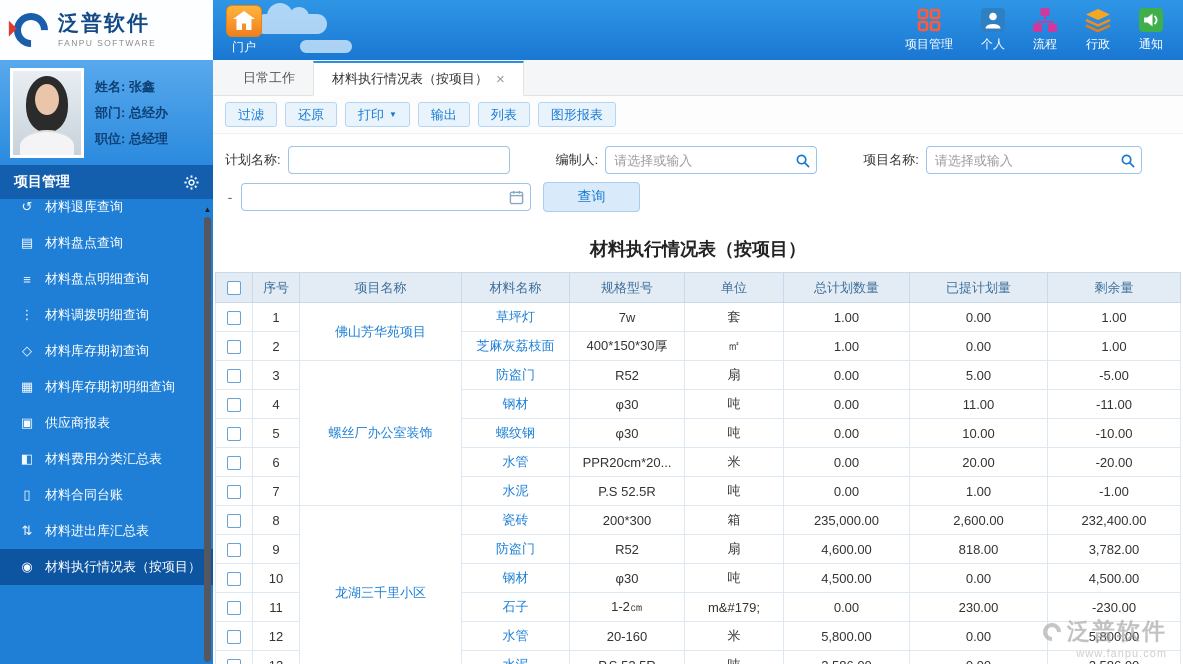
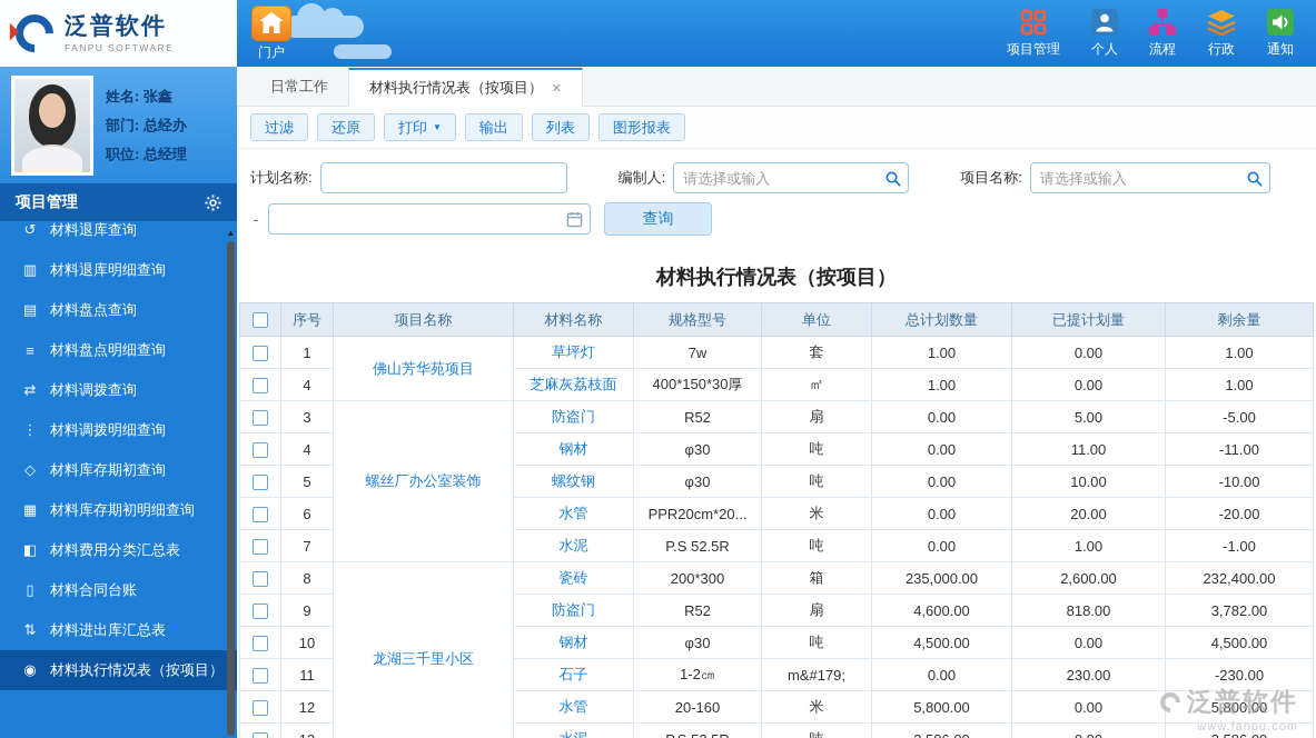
  泛普软件
  FANPU SOFTWARE
  门户
  项目管理
  个人
  流程
  行政
  通知
  姓名: 张鑫
  部门: 总经办
  职位: 总经理
  项目管理
  ↺
  材料退库查询
+ ▥
+ 材料退库明细查询
  ▤
  材料盘点查询
  ≡
  材料盘点明细查询
+ ⇄
+ 材料调拨查询
  ⋮
  材料调拨明细查询
  ◇
  材料库存期初查询
  ▦
  材料库存期初明细查询
- ▣
- 供应商报表
  ◧
  材料费用分类汇总表
  ▯
  材料合同台账
  ⇅
  材料进出库汇总表
  ◉
  材料执行情况表（按项目）
  ▲
  日常工作
  材料执行情况表（按项目）
  ×
  过滤
  还原
  打印
  ▼
  输出
  列表
  图形报表
  计划名称:
  编制人:
  请选择或输入
  项目名称:
  请选择或输入
  -
  查询
  材料执行情况表（按项目）
  	序号	项目名称	材料名称	规格型号	单位	总计划数量	已提计划量	剩余量
  	1	佛山芳华苑项目	草坪灯	7w	套	1.00	0.00	1.00
- 	2	芝麻灰荔枝面	400*150*30厚	㎡	1.00	0.00	1.00
+ 	4	芝麻灰荔枝面	400*150*30厚	㎡	1.00	0.00	1.00
  	3	螺丝厂办公室装饰	防盗门	R52	扇	0.00	5.00	-5.00
  	4	钢材	φ30	吨	0.00	11.00	-11.00
  	5	螺纹钢	φ30	吨	0.00	10.00	-10.00
  	6	水管	PPR20cm*20...	米	0.00	20.00	-20.00
  	7	水泥	P.S 52.5R	吨	0.00	1.00	-1.00
  	8	龙湖三千里小区	瓷砖	200*300	箱	235,000.00	2,600.00	232,400.00
  	9	防盗门	R52	扇	4,600.00	818.00	3,782.00
  	10	钢材	φ30	吨	4,500.00	0.00	4,500.00
  	11	石子	1-2㎝	m&#179;	0.00	230.00	-230.00
  	12	水管	20-160	米	5,800.00	0.00	5,800.00
  泛普软件
  www.fanpu.com
